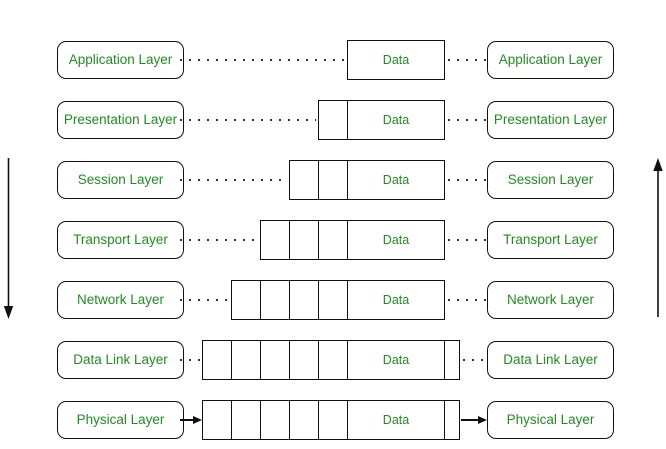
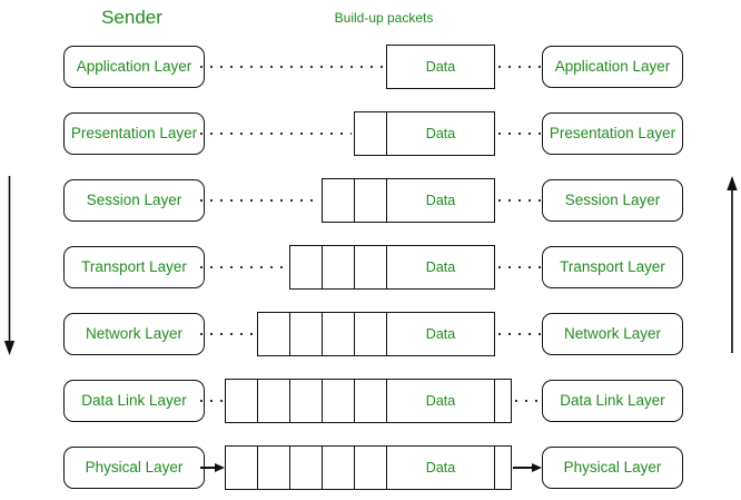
+ Sender
+ Build-up packets
  Application Layer
  Application Layer
  Data
  Presentation Layer
  Presentation Layer
  Data
  Session Layer
  Session Layer
  Data
  Transport Layer
  Transport Layer
  Data
  Network Layer
  Network Layer
  Data
  Data Link Layer
  Data Link Layer
  Data
  Physical Layer
  Physical Layer
  Data
